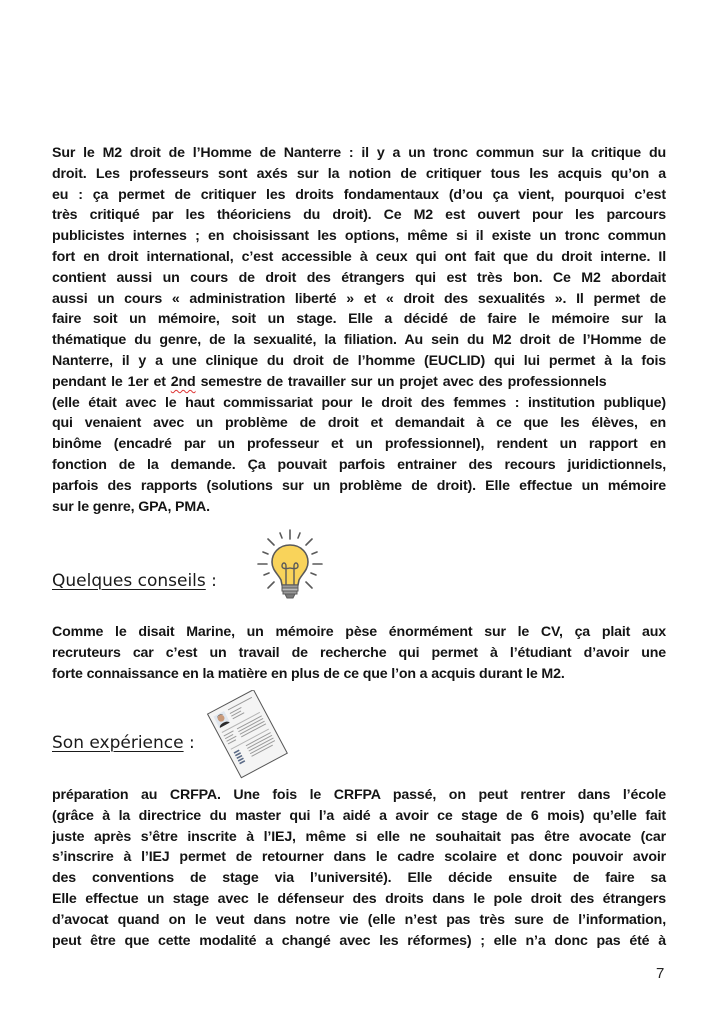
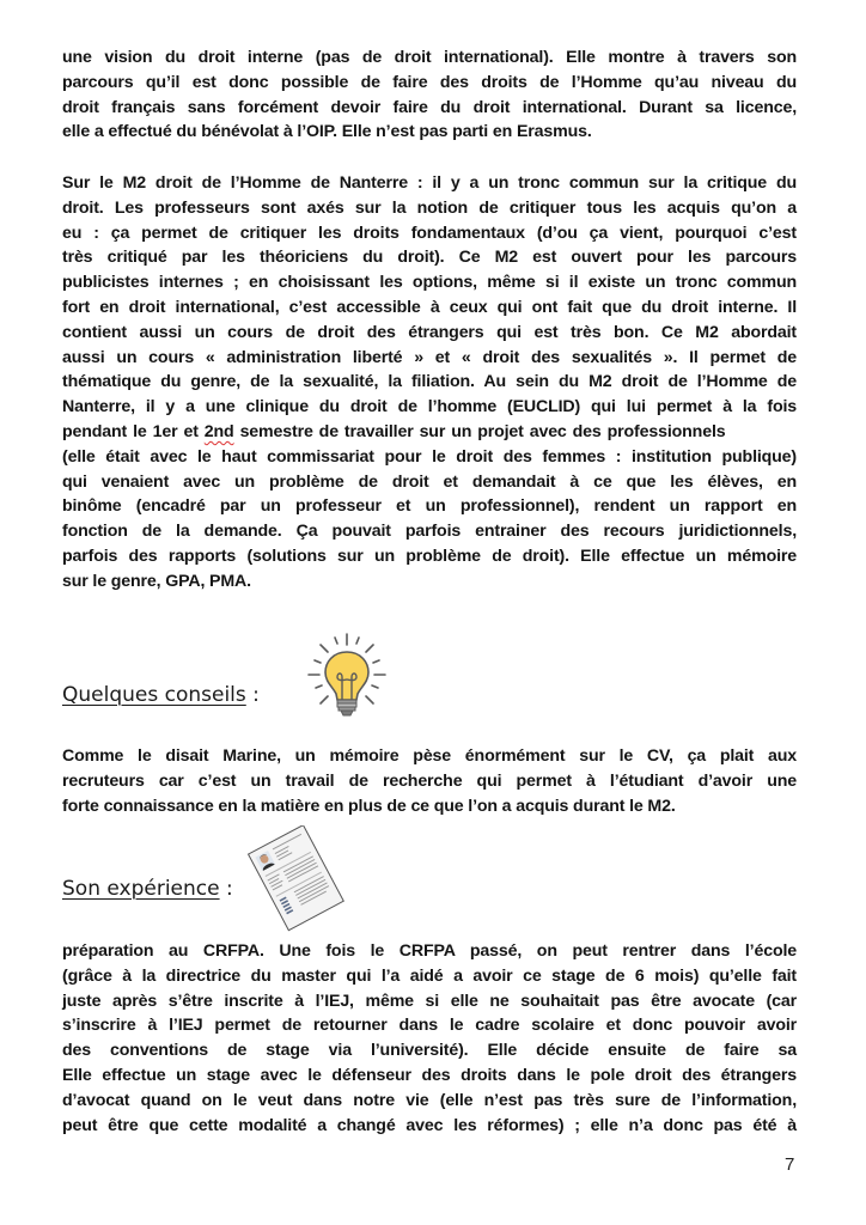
+ une vision du droit interne (pas de droit international). Elle montre à travers son
+ parcours qu’il est donc possible de faire des droits de l’Homme qu’au niveau du
+ droit français sans forcément devoir faire du droit international. Durant sa licence,
+ elle a effectué du bénévolat à l’OIP. Elle n’est pas parti en Erasmus.
  Sur le M2 droit de l’Homme de Nanterre : il y a un tronc commun sur la critique du
  droit. Les professeurs sont axés sur la notion de critiquer tous les acquis qu’on a
  eu : ça permet de critiquer les droits fondamentaux (d’ou ça vient, pourquoi c’est
  très critiqué par les théoriciens du droit). Ce M2 est ouvert pour les parcours
  publicistes internes ; en choisissant les options, même si il existe un tronc commun
  fort en droit international, c’est accessible à ceux qui ont fait que du droit interne. Il
  contient aussi un cours de droit des étrangers qui est très bon. Ce M2 abordait
  aussi un cours « administration liberté » et « droit des sexualités ». Il permet de
- faire soit un mémoire, soit un stage. Elle a décidé de faire le mémoire sur la
  thématique du genre, de la sexualité, la filiation. Au sein du M2 droit de l’Homme de
  Nanterre, il y a une clinique du droit de l’homme (EUCLID) qui lui permet à la fois
  pendant le 1er et 2nd semestre de travailler sur un projet avec des professionnels
  (elle était avec le haut commissariat pour le droit des femmes : institution publique)
  qui venaient avec un problème de droit et demandait à ce que les élèves, en
  binôme (encadré par un professeur et un professionnel), rendent un rapport en
  fonction de la demande. Ça pouvait parfois entrainer des recours juridictionnels,
  parfois des rapports (solutions sur un problème de droit). Elle effectue un mémoire
  sur le genre, GPA, PMA.
  Quelques conseils :
  Comme le disait Marine, un mémoire pèse énormément sur le CV, ça plait aux
  recruteurs car c’est un travail de recherche qui permet à l’étudiant d’avoir une
  forte connaissance en la matière en plus de ce que l’on a acquis durant le M2.
  Son expérience :
  préparation au CRFPA. Une fois le CRFPA passé, on peut rentrer dans l’école
  (grâce à la directrice du master qui l’a aidé a avoir ce stage de 6 mois) qu’elle fait
  juste après s’être inscrite à l’IEJ, même si elle ne souhaitait pas être avocate (car
  s’inscrire à l’IEJ permet de retourner dans le cadre scolaire et donc pouvoir avoir
  des conventions de stage via l’université). Elle décide ensuite de faire sa
  Elle effectue un stage avec le défenseur des droits dans le pole droit des étrangers
  d’avocat quand on le veut dans notre vie (elle n’est pas très sure de l’information,
  peut être que cette modalité a changé avec les réformes) ; elle n’a donc pas été à
  7
